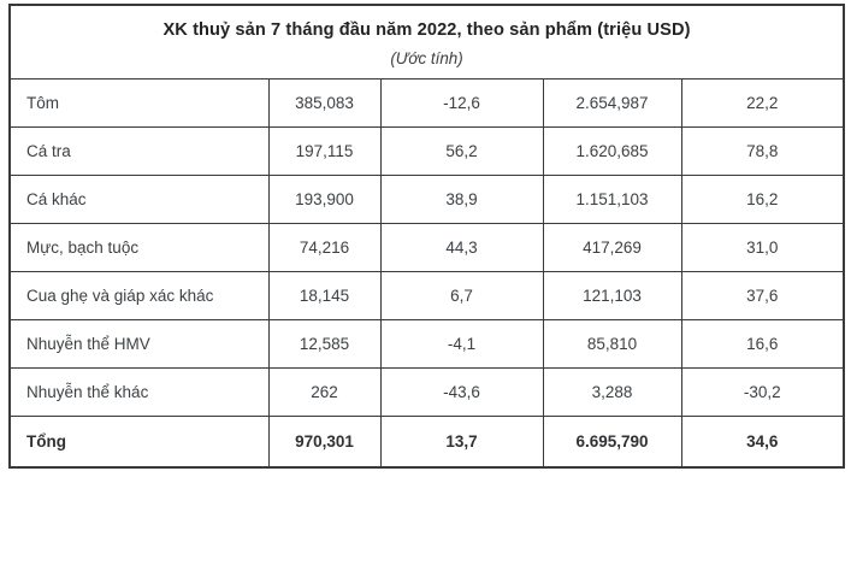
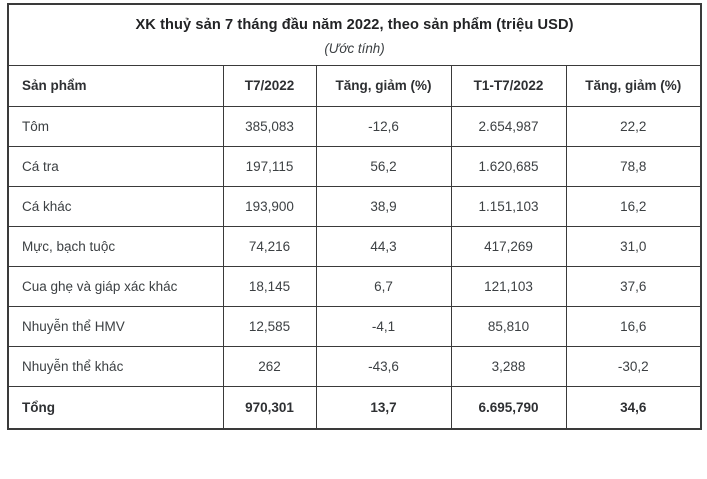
  XK thuỷ sản 7 tháng đầu năm 2022, theo sản phẩm (triệu USD) (Ước tính)
+ Sản phẩm	T7/2022	Tăng, giảm (%)	T1-T7/2022	Tăng, giảm (%)
  Tôm	385,083	-12,6	2.654,987	22,2
  Cá tra	197,115	56,2	1.620,685	78,8
  Cá khác	193,900	38,9	1.151,103	16,2
  Mực, bạch tuộc	74,216	44,3	417,269	31,0
  Cua ghẹ và giáp xác khác	18,145	6,7	121,103	37,6
  Nhuyễn thể HMV	12,585	-4,1	85,810	16,6
  Nhuyễn thể khác	262	-43,6	3,288	-30,2
  Tổng	970,301	13,7	6.695,790	34,6
